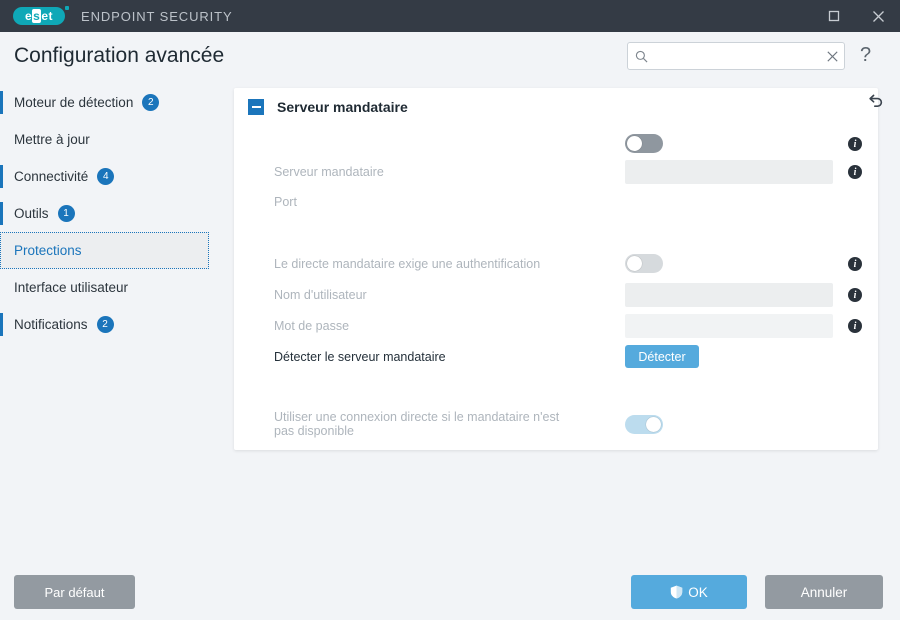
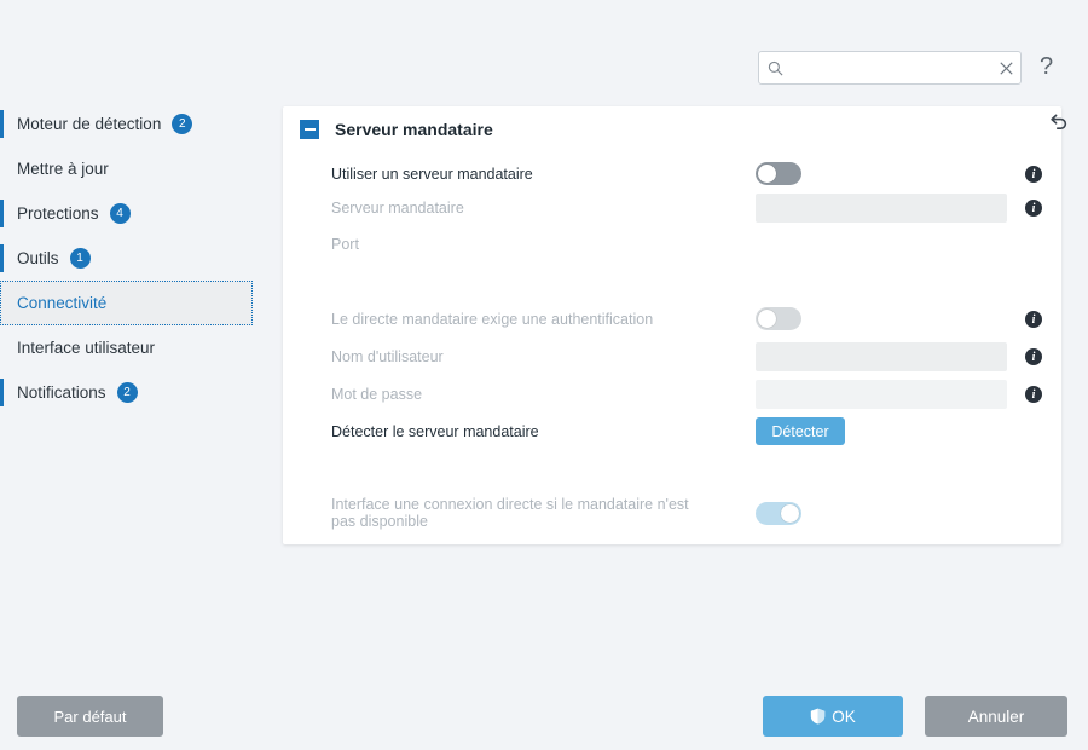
- eset
- ENDPOINT SECURITY
- Configuration avancée
  ?
  Moteur de détection
  2
  Mettre à jour
- Connectivité
+ Protections
  4
  Outils
  1
- Protections
+ Connectivité
  Interface utilisateur
  Notifications
  2
  Serveur mandataire
+ Utiliser un serveur mandataire
  i
  Serveur mandataire
  i
  Port
  Le directe mandataire exige une authentification
  i
  Nom d'utilisateur
  i
  Mot de passe
  i
  Détecter le serveur mandataire
  Détecter
- Utiliser une connexion directe si le mandataire n'est pas disponible
+ Interface une connexion directe si le mandataire n'est pas disponible
  Par défaut
  OK
  Annuler
